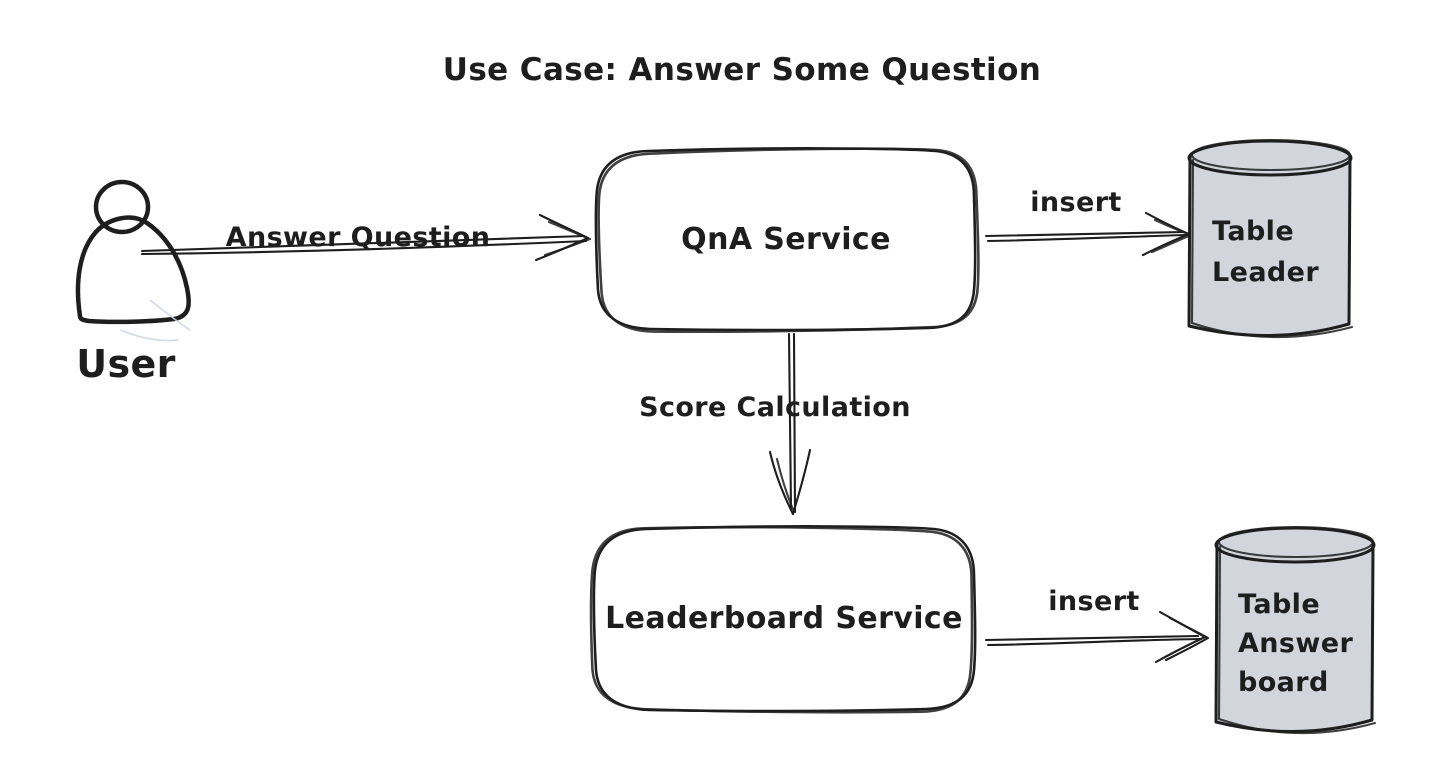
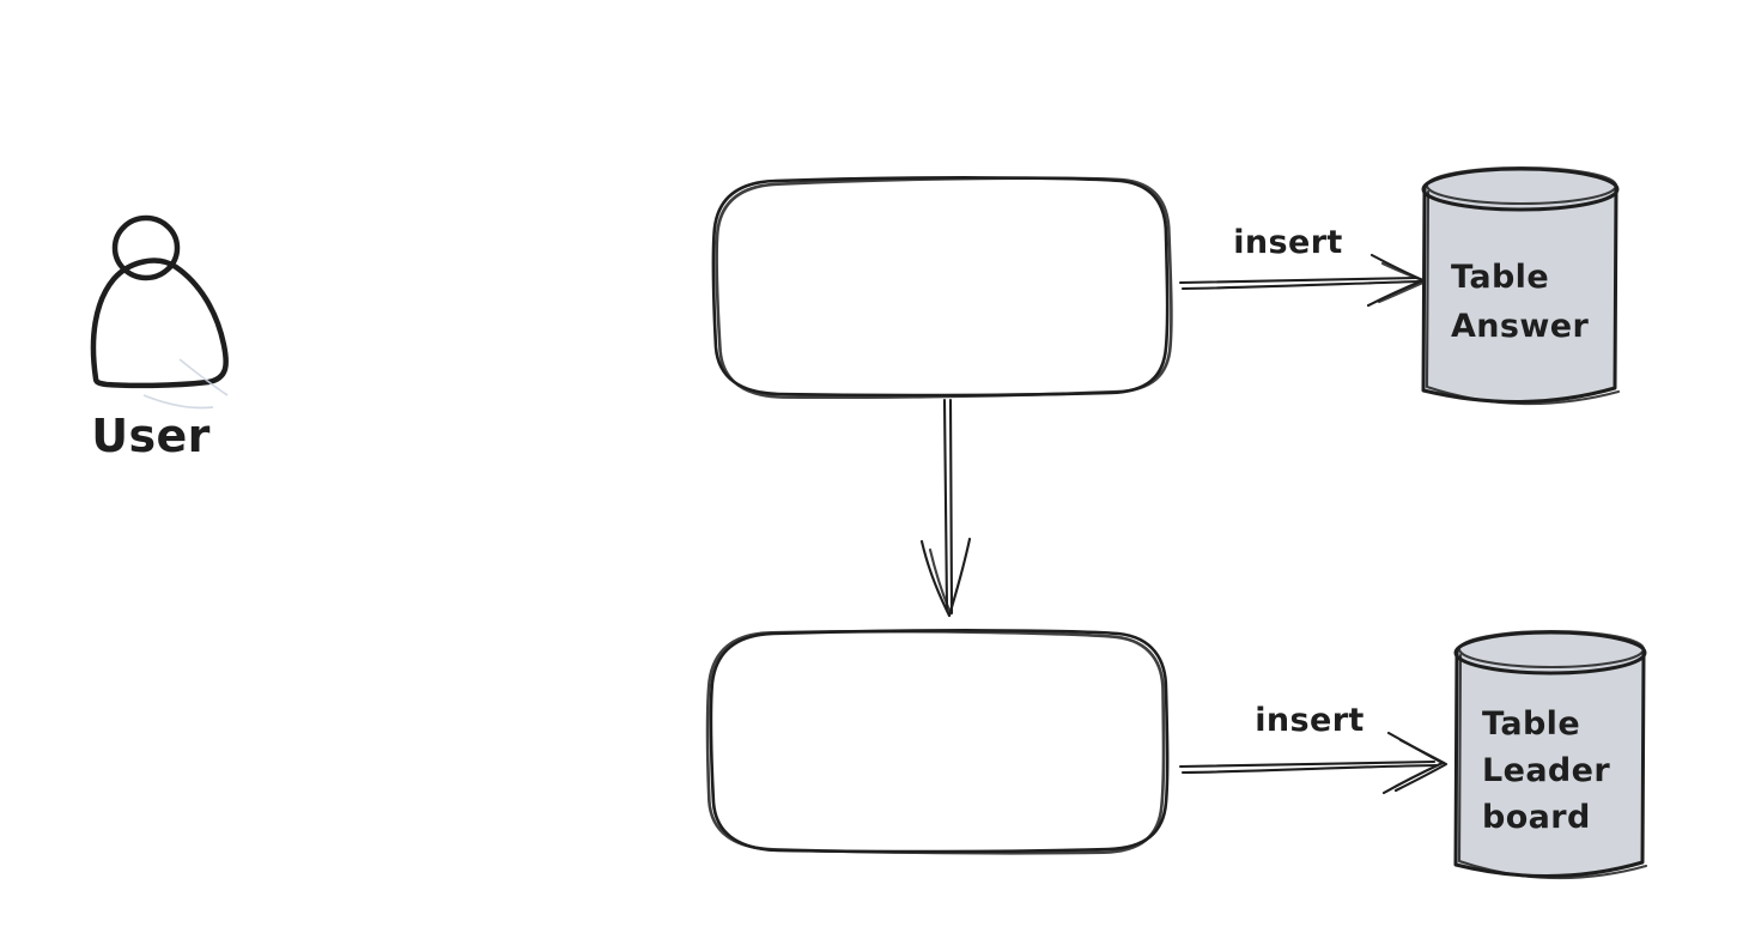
- Use Case: Answer Some Question
  User
- Answer Question
- QnA Service
  insert
  Table
- Leader
+ Answer
- Score Calculation
- Leaderboard Service
  insert
  Table
- Answer
+ Leader
  board
